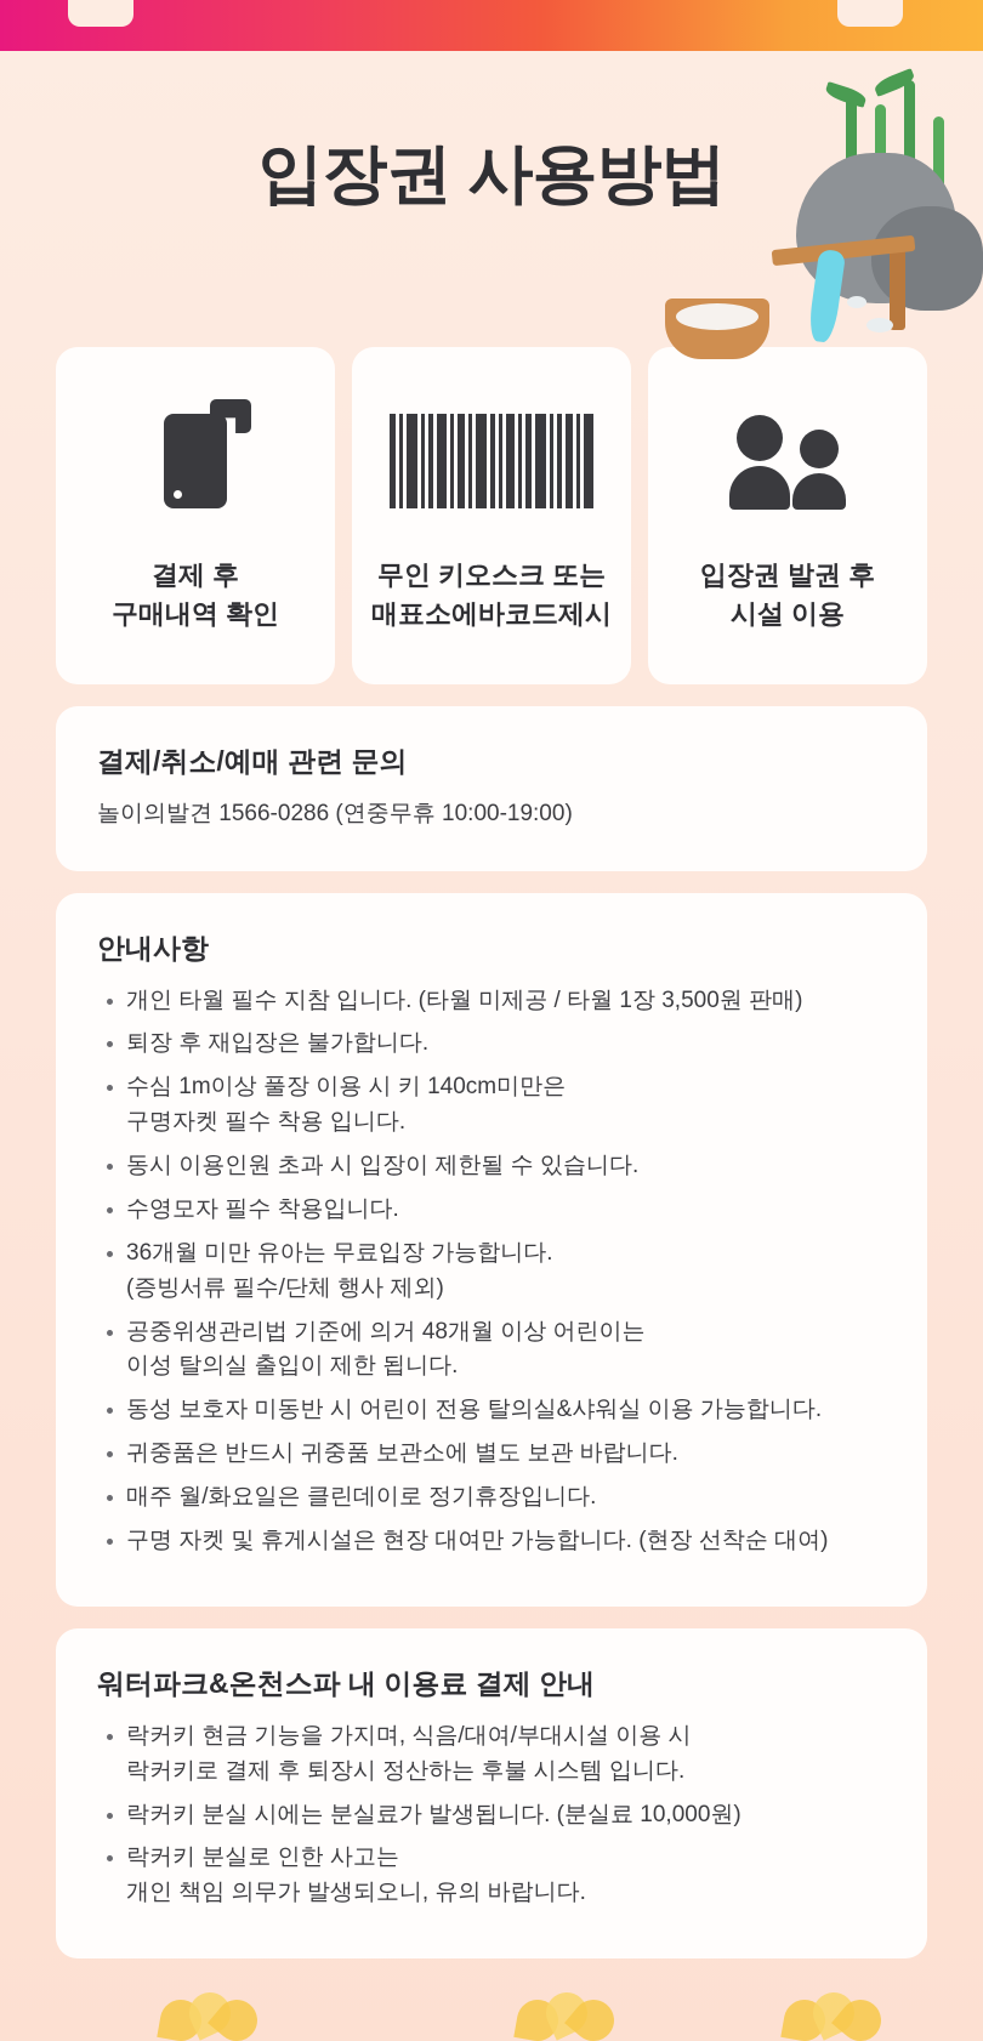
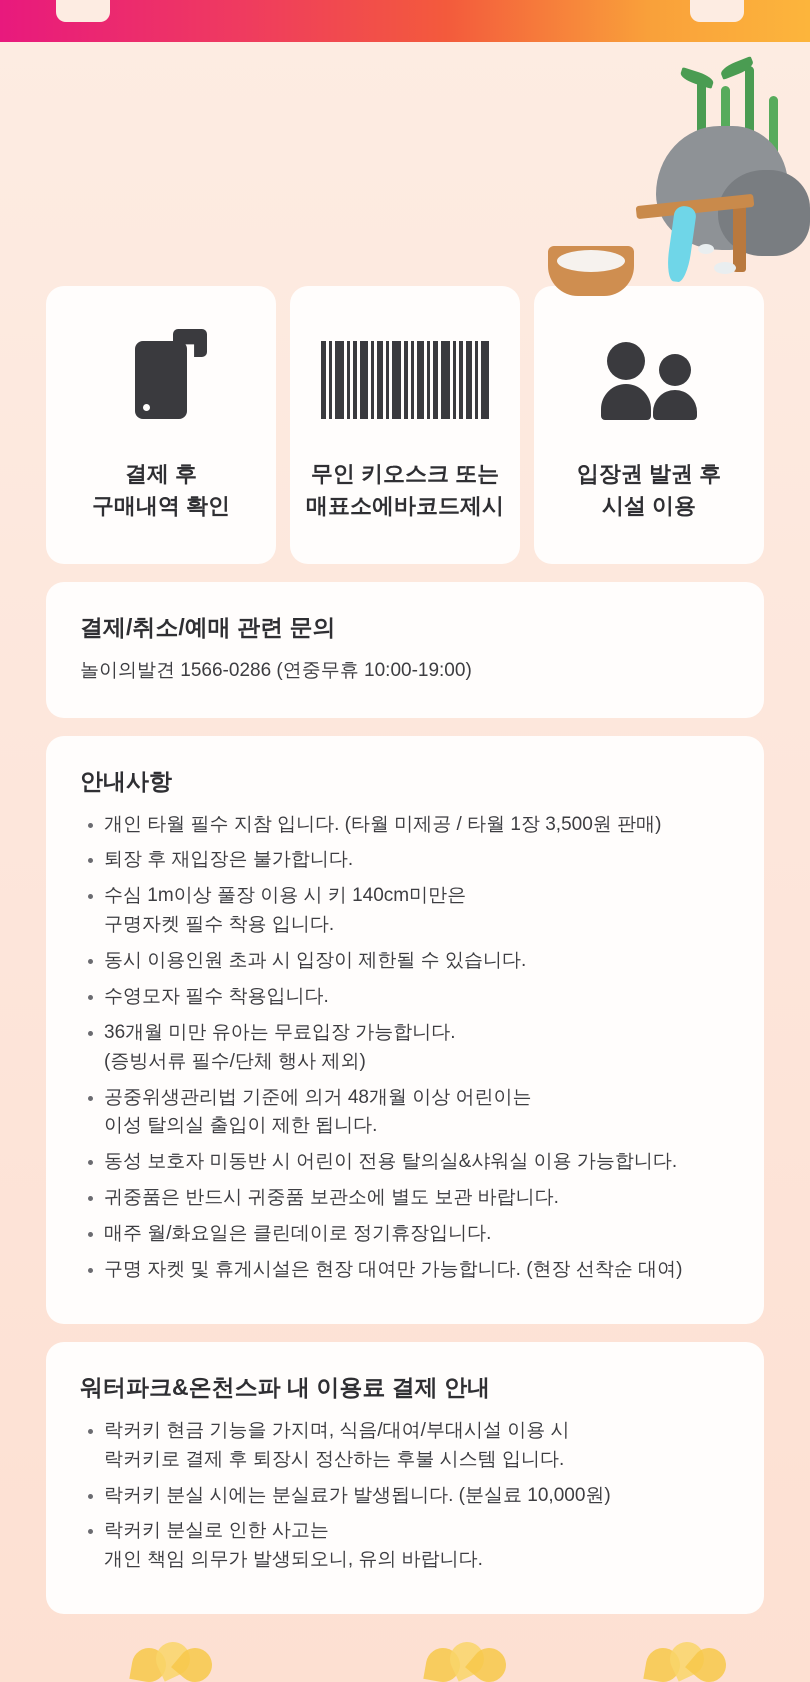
- 입장권 사용방법
  결제 후
  구매내역 확인
  무인 키오스크 또는
  매표소에바코드제시
  입장권 발권 후
  시설 이용
  결제/취소/예매 관련 문의
  놀이의발견 1566-0286 (연중무휴 10:00-19:00)
  안내사항
  개인 타월 필수 지참 입니다. (타월 미제공 / 타월 1장 3,500원 판매)
  퇴장 후 재입장은 불가합니다.
  수심 1m이상 풀장 이용 시 키 140cm미만은
  구명자켓 필수 착용 입니다.
  동시 이용인원 초과 시 입장이 제한될 수 있습니다.
  수영모자 필수 착용입니다.
  36개월 미만 유아는 무료입장 가능합니다.
  (증빙서류 필수/단체 행사 제외)
  공중위생관리법 기준에 의거 48개월 이상 어린이는
  이성 탈의실 출입이 제한 됩니다.
  동성 보호자 미동반 시 어린이 전용 탈의실&샤워실 이용 가능합니다.
  귀중품은 반드시 귀중품 보관소에 별도 보관 바랍니다.
  매주 월/화요일은 클린데이로 정기휴장입니다.
  구명 자켓 및 휴게시설은 현장 대여만 가능합니다. (현장 선착순 대여)
  워터파크&온천스파 내 이용료 결제 안내
  락커키 현금 기능을 가지며, 식음/대여/부대시설 이용 시
  락커키로 결제 후 퇴장시 정산하는 후불 시스템 입니다.
  락커키 분실 시에는 분실료가 발생됩니다. (분실료 10,000원)
  락커키 분실로 인한 사고는
  개인 책임 의무가 발생되오니, 유의 바랍니다.
